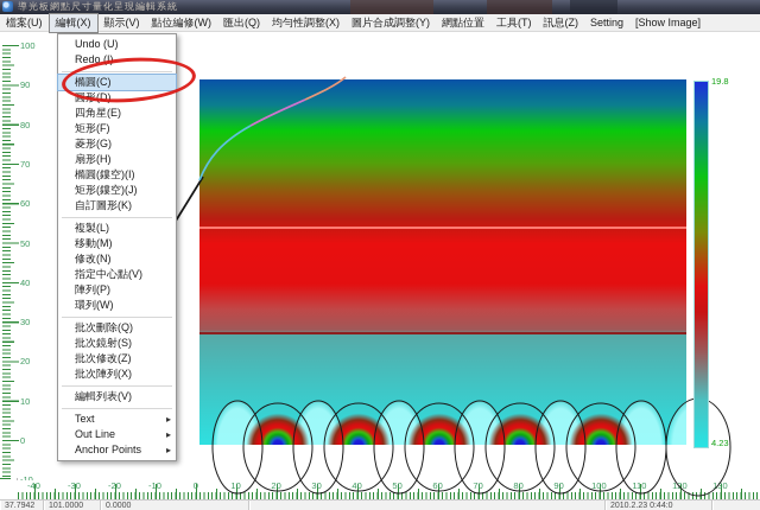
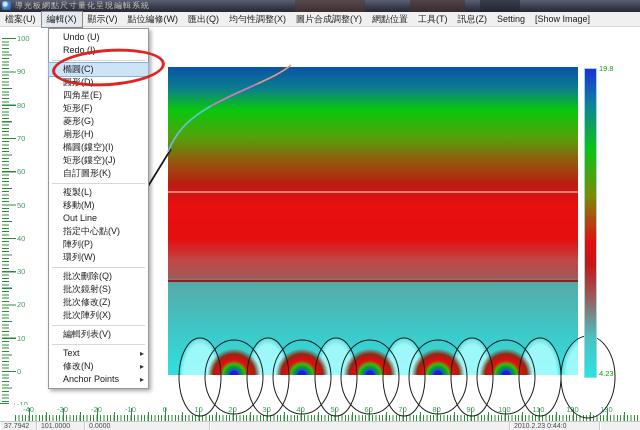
  導光板網點尺寸量化呈現編輯系統
  檔案(U)
  編輯(X)
  顯示(V)
  點位編修(W)
  匯出(Q)
  均勻性調整(X)
  圖片合成調整(Y)
  網點位置
  工具(T)
  訊息(Z)
  Setting
  [Show Image]
  100
  90
  80
  70
  60
  50
  40
  30
  20
  10
  0
  -40
  -30
  -20
  -10
  0
  10
  20
  30
  40
  50
  60
  70
  80
  90
  100
  110
  120
  130
  19.8
  4.23
  Undo (U)
  Redo (I)
  橢圓(C)
  圓形(D)
  四角星(E)
  矩形(F)
  菱形(G)
  扇形(H)
  橢圓(鏤空)(I)
  矩形(鏤空)(J)
  自訂圖形(K)
  複製(L)
  移動(M)
- 修改(N)
+ Out Line
  指定中心點(V)
  陣列(P)
  環列(W)
  批次刪除(Q)
  批次鏡射(S)
  批次修改(Z)
  批次陣列(X)
  編輯列表(V)
  Text
  ▸
- Out Line
+ 修改(N)
  ▸
  Anchor Points
  ▸
